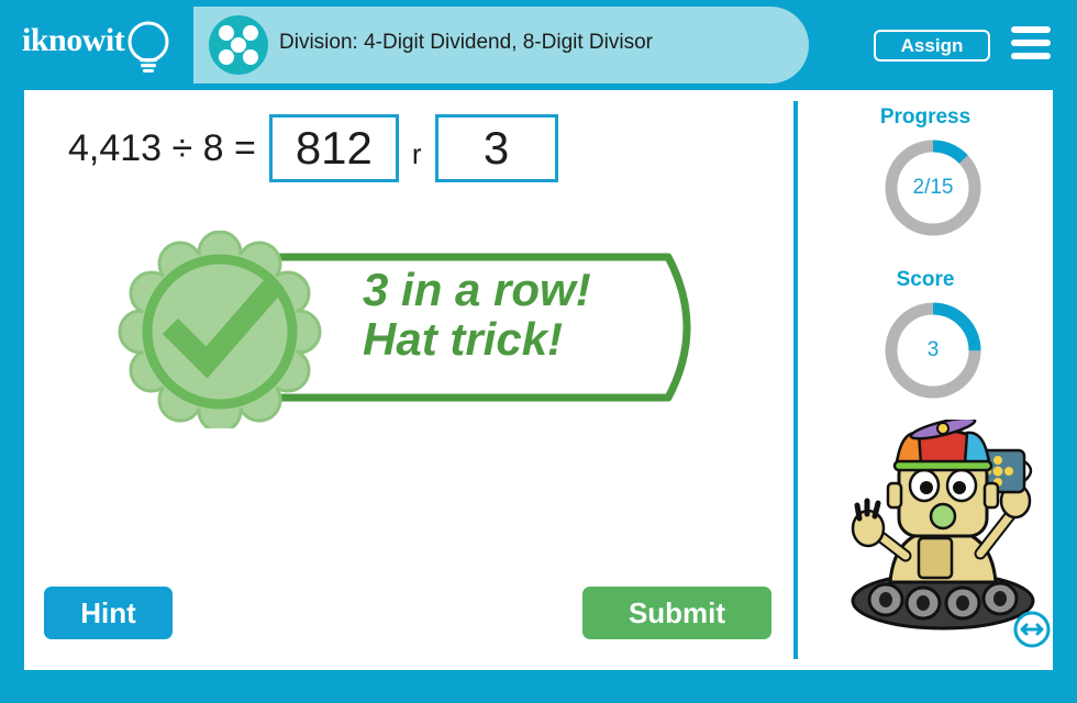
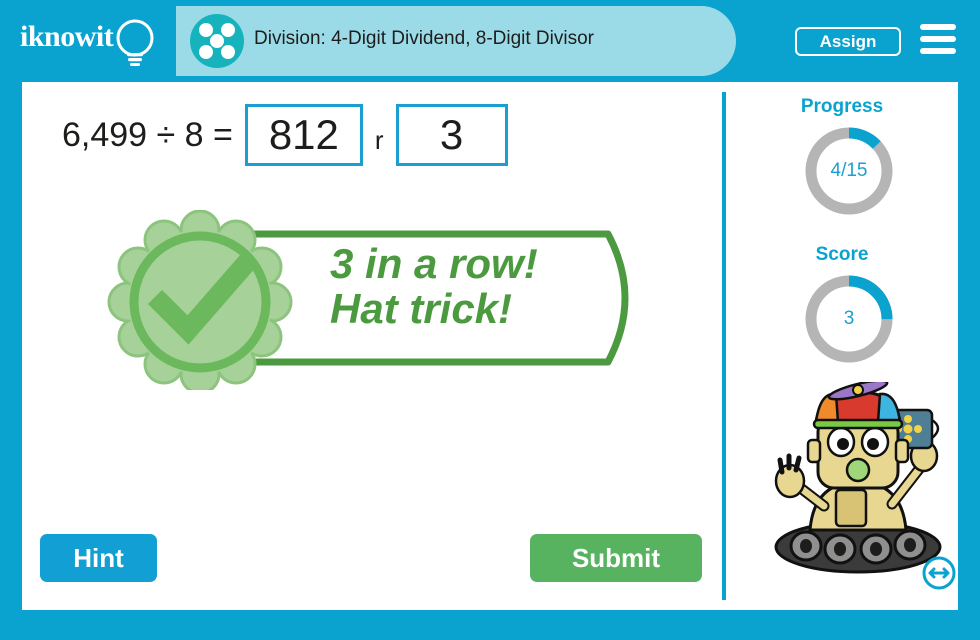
  iknowit
  Division: 4-Digit Dividend, 8-Digit Divisor
  Assign
- 4,413 ÷ 8 =
+ 6,499 ÷ 8 =
  812
  r
  3
  3 in a row!
  Hat trick!
  Hint
  Submit
  Progress
- 2/15
+ 4/15
  Score
  3
